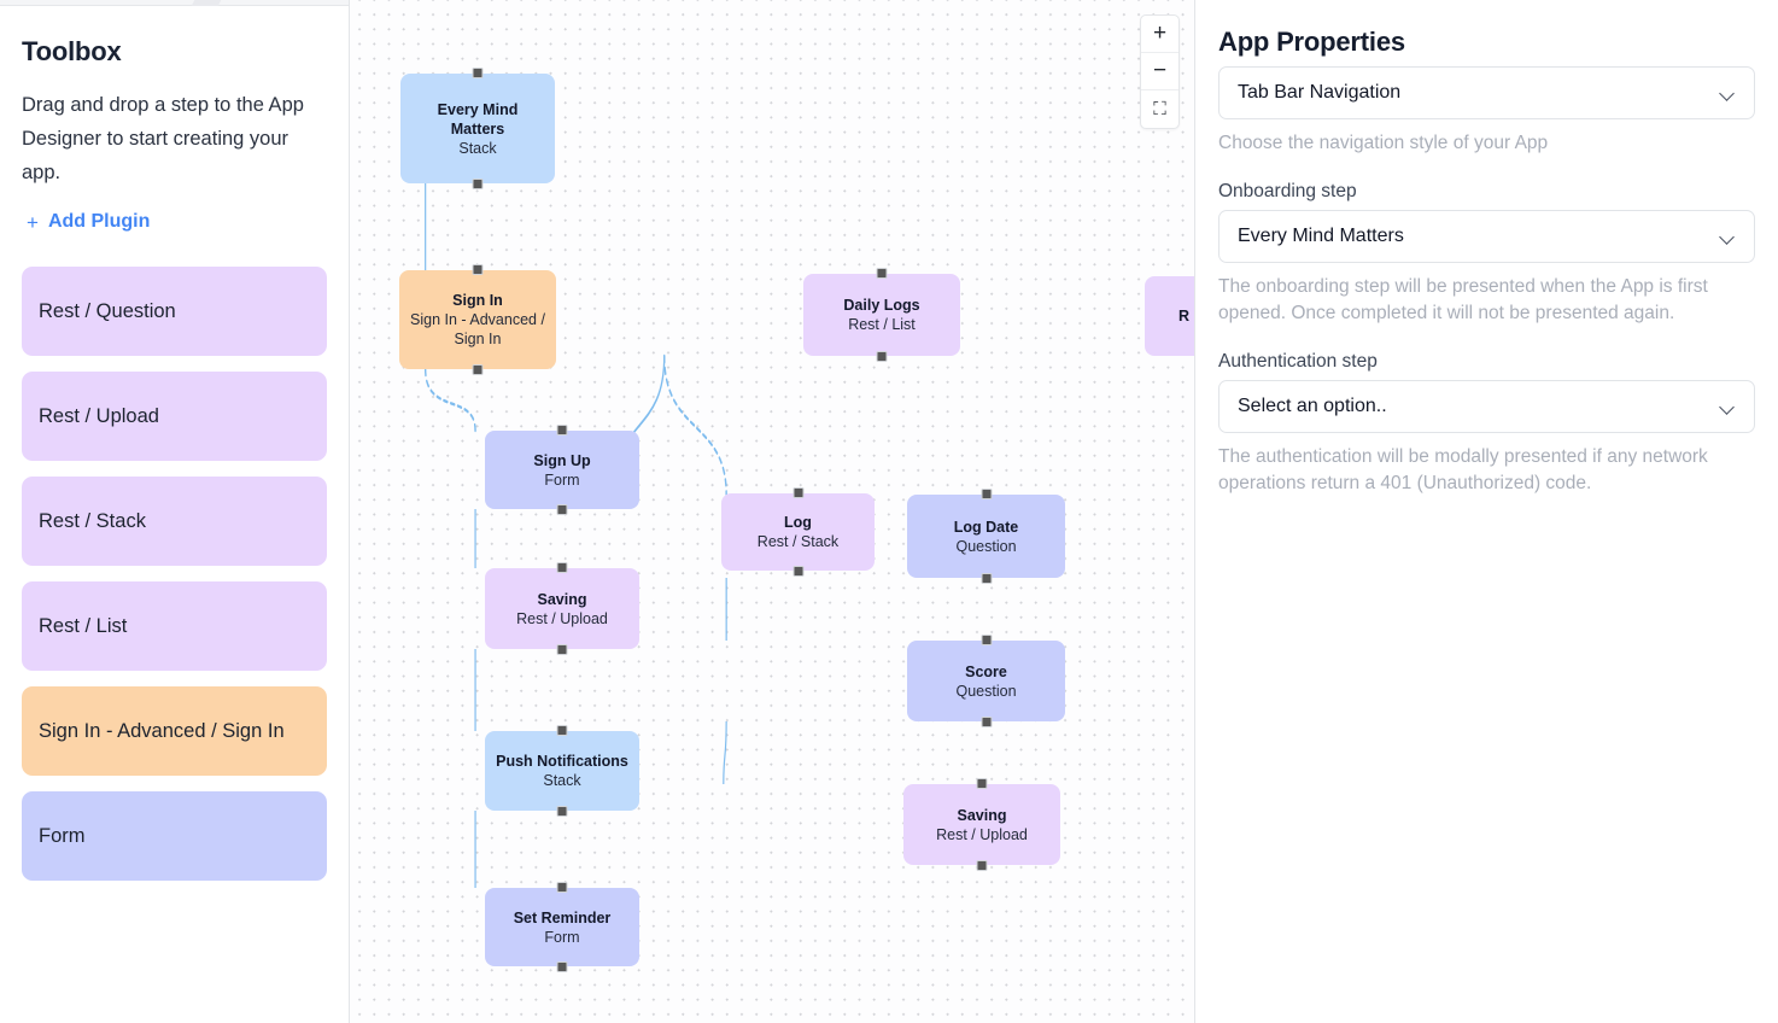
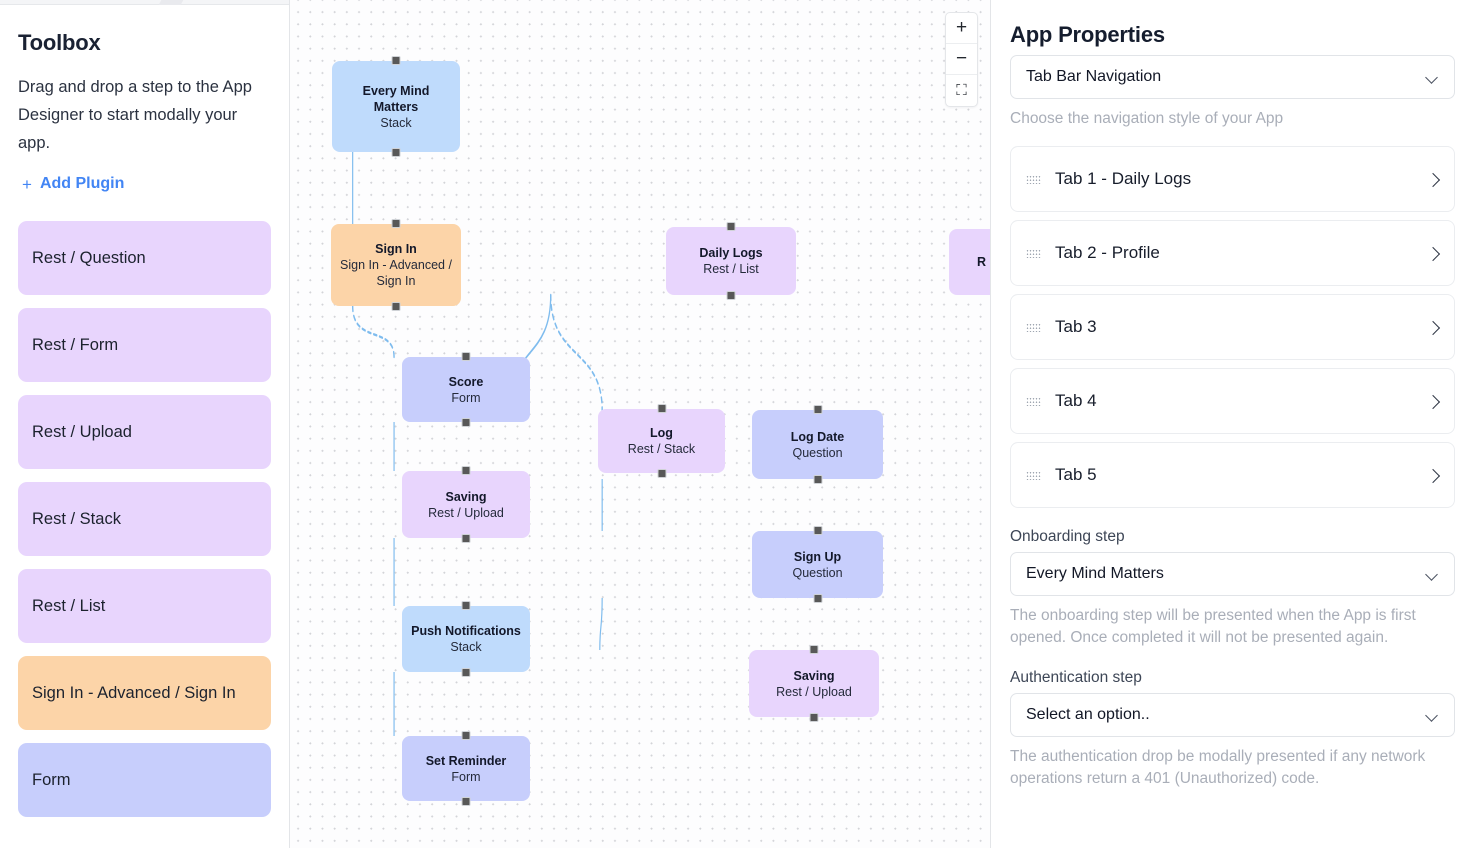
  Toolbox
- Drag and drop a step to the App Designer to start creating your app.
+ Drag and drop a step to the App Designer to start modally your app.
  +
  Add Plugin
  Rest / Question
+ Rest / Form
  Rest / Upload
  Rest / Stack
  Rest / List
  Sign In - Advanced / Sign In
  Form
  Every Mind Matters
  Stack
  Sign In
  Sign In - Advanced / Sign In
- Sign Up
+ Score
  Form
  Saving
  Rest / Upload
  Push Notifications
  Stack
  Set Reminder
  Form
  Daily Logs
  Rest / List
  Log
  Rest / Stack
  Log Date
  Question
- Score
+ Sign Up
  Question
  Saving
  Rest / Upload
  R
  +
  −
  ⛶
  App Properties
  Tab Bar Navigation
  Choose the navigation style of your App
+ Tab 1 - Daily Logs
+ Tab 2 - Profile
+ Tab 3
+ Tab 4
+ Tab 5
  Onboarding step
  Every Mind Matters
  The onboarding step will be presented when the App is first opened. Once completed it will not be presented again.
  Authentication step
  Select an option..
- The authentication will be modally presented if any network operations return a 401 (Unauthorized) code.
+ The authentication drop be modally presented if any network operations return a 401 (Unauthorized) code.
